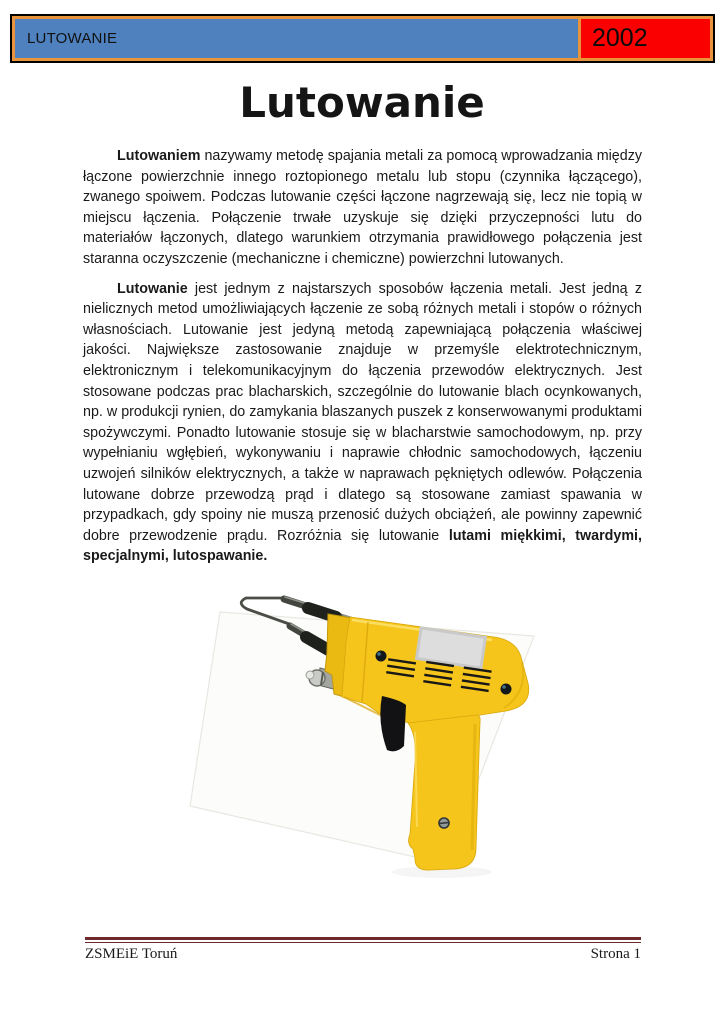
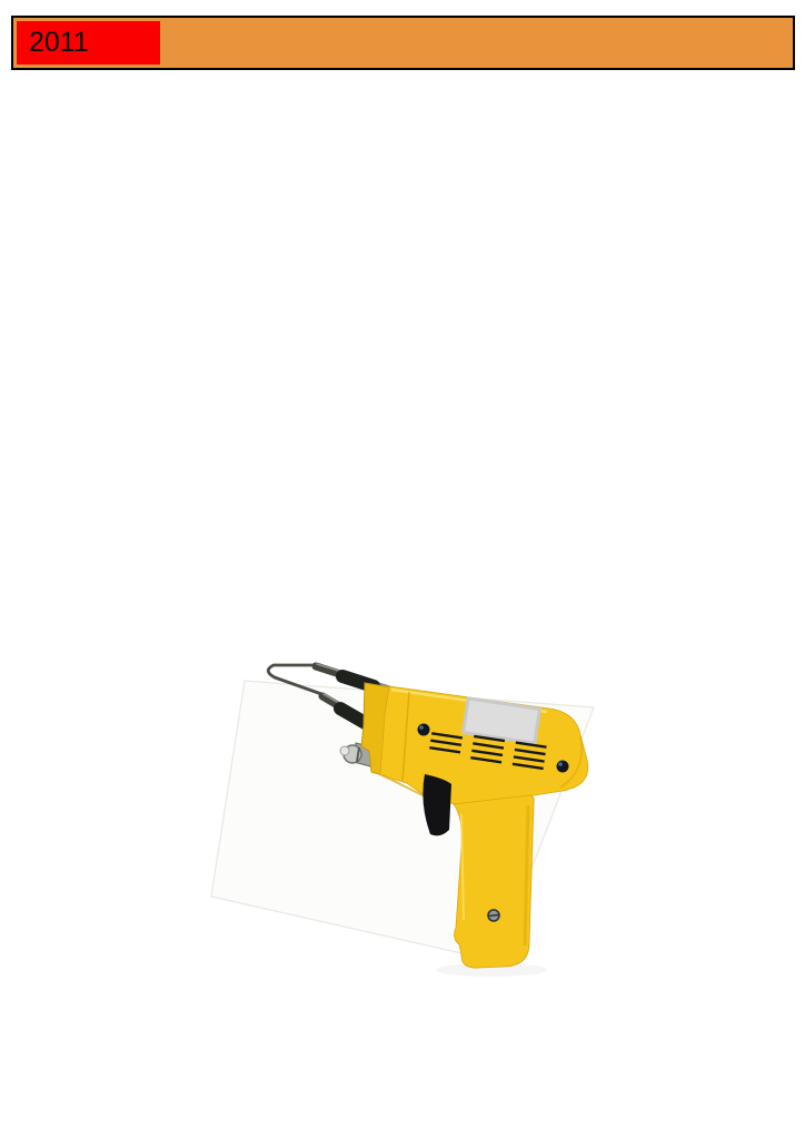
- LUTOWANIE
- 2002
+ 2011
- Lutowanie
- Lutowaniem nazywamy metodę spajania metali za pomocą wprowadzania między łączone powierzchnie innego roztopionego metalu lub stopu (czynnika łączącego), zwanego spoiwem. Podczas lutowanie części łączone nagrzewają się, lecz nie topią w miejscu łączenia. Połączenie trwałe uzyskuje się dzięki przyczepności lutu do materiałów łączonych, dlatego warunkiem otrzymania prawidłowego połączenia jest staranna oczyszczenie (mechaniczne i chemiczne) powierzchni lutowanych.
- Lutowanie jest jednym z najstarszych sposobów łączenia metali. Jest jedną z nielicznych metod umożliwiających łączenie ze sobą różnych metali i stopów o różnych własnościach. Lutowanie jest jedyną metodą zapewniającą połączenia właściwej jakości. Największe zastosowanie znajduje w przemyśle elektrotechnicznym, elektronicznym i telekomunikacyjnym do łączenia przewodów elektrycznych. Jest stosowane podczas prac blacharskich, szczególnie do lutowanie blach ocynkowanych, np. w produkcji rynien, do zamykania blaszanych puszek z konserwowanymi produktami spożywczymi. Ponadto lutowanie stosuje się w blacharstwie samochodowym, np. przy wypełnianiu wgłębień, wykonywaniu i naprawie chłodnic samochodowych, łączeniu uzwojeń silników elektrycznych, a także w naprawach pękniętych odlewów. Połączenia lutowane dobrze przewodzą prąd i dlatego są stosowane zamiast spawania w przypadkach, gdy spoiny nie muszą przenosić dużych obciążeń, ale powinny zapewnić dobre przewodzenie prądu. Rozróżnia się lutowanie lutami miękkimi, twardymi, specjalnymi, lutospawanie.
- ZSMEiE Toruń
- Strona 1
